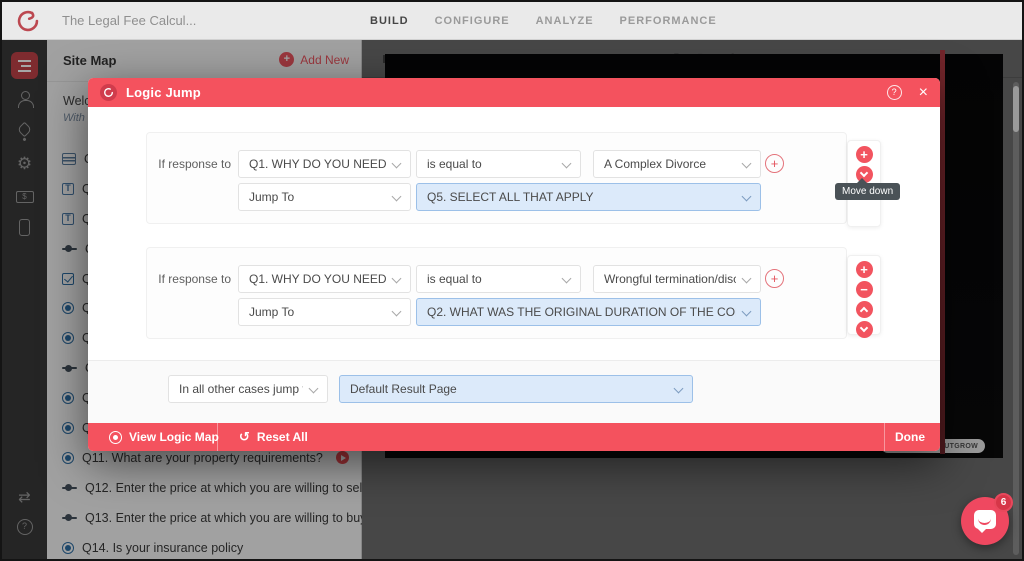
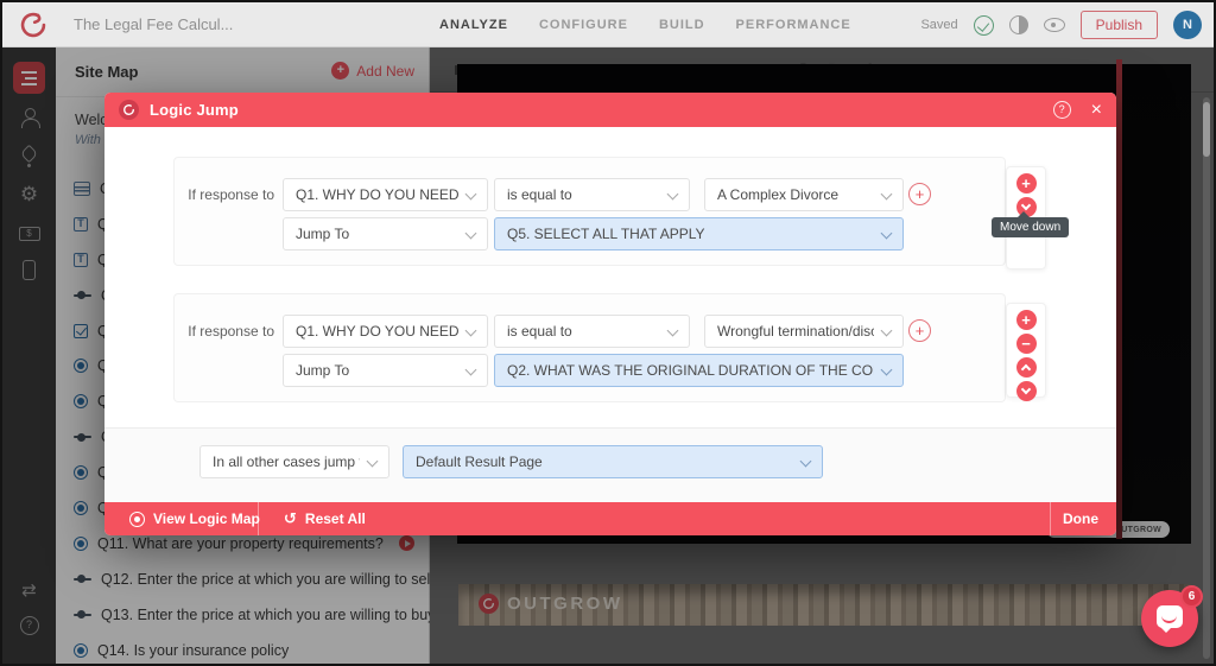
  The Legal Fee Calcul...
- BUILD
+ ANALYZE
  CONFIGURE
- ANALYZE
+ BUILD
  PERFORMANCE
+ Saved
+ Publish
+ N
  ⚙
  $
  ⇄
  ?
  Site Map
  +
  Add New
  Wel
  With
  Q
  Q
  Q
  Q
  Q
  Q
  Q
  Q11. What are your property requirements?
  Q12. Enter the price at which you are willing to sel
  Q13. Enter the price at which you are willing to bu
  Q14. Is your insurance policy
+ OUTGROW
  Logic Jump
  ?
  ×
  If response to
  Q1. WHY DO YOU NEED
  is equal to
  A Complex Divorce
  +
  Jump To
  Q5. SELECT ALL THAT APPLY
  +
  Move down
  If response to
  Q1. WHY DO YOU NEED
  is equal to
  Wrongful termination/dis
  +
  Jump To
  Q2. WHAT WAS THE ORIGINAL DURATION OF THE CO
  +
  −
  In all other cases jump
  Default Result Page
  View Logic Map
  Reset All
  Done
  6
